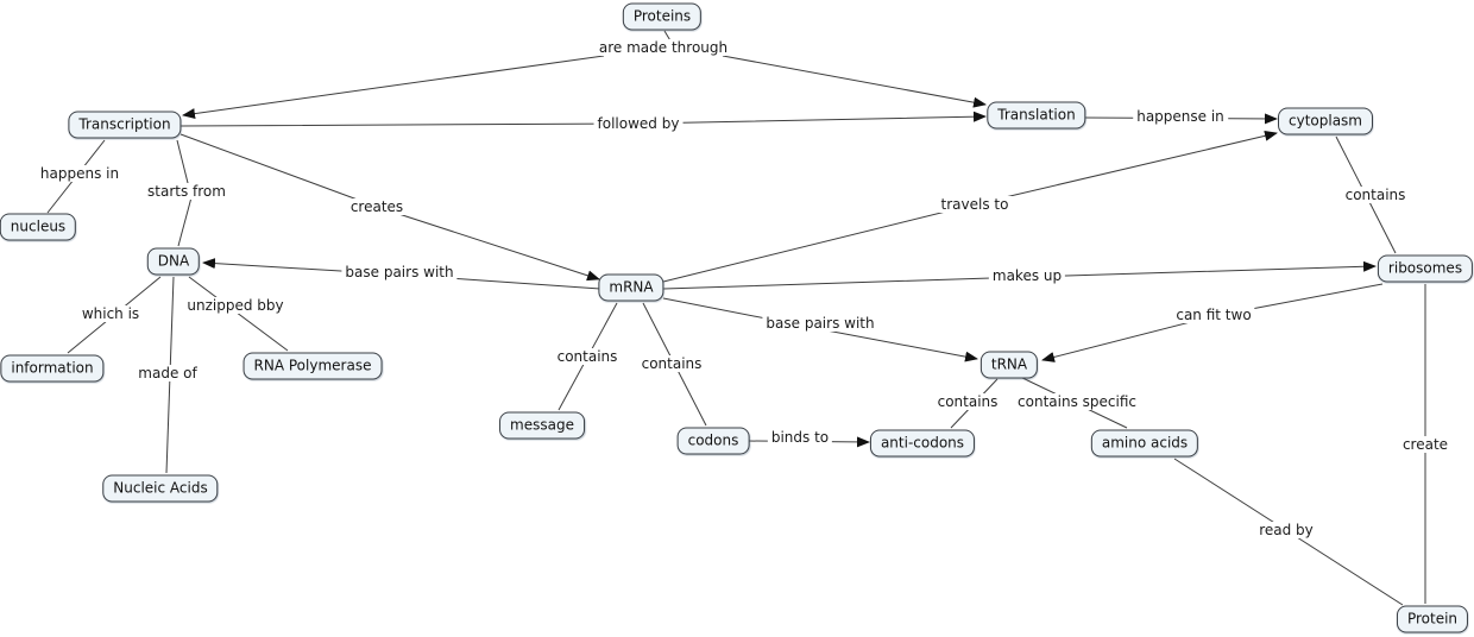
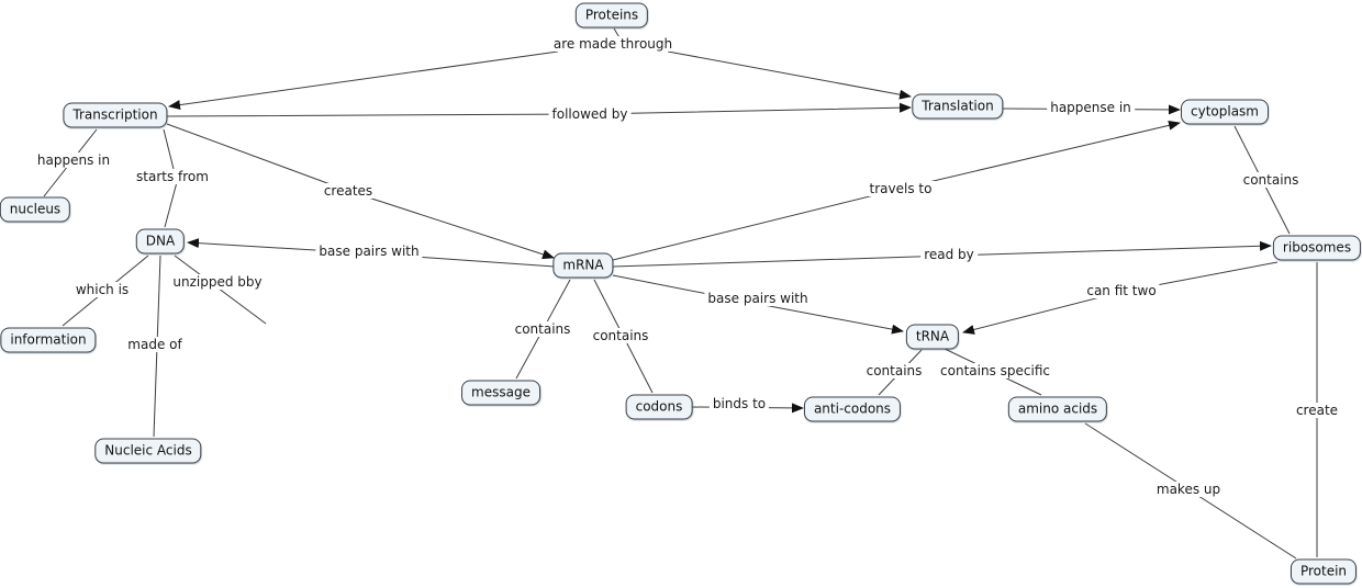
  are made through
  followed by
  happens in
  starts from
  creates
  base pairs with
  which is
  unzipped bby
  made of
  contains
  contains
  binds to
  base pairs with
  travels to
- makes up
+ read by
  happense in
  contains
  can fit two
  contains
  contains specific
- read by
+ makes up
  create
  Proteins
  Transcription
  Translation
  cytoplasm
  nucleus
  DNA
  mRNA
  ribosomes
  information
- RNA Polymerase
  Nucleic Acids
  message
  codons
  anti-codons
  tRNA
  amino acids
  Protein
